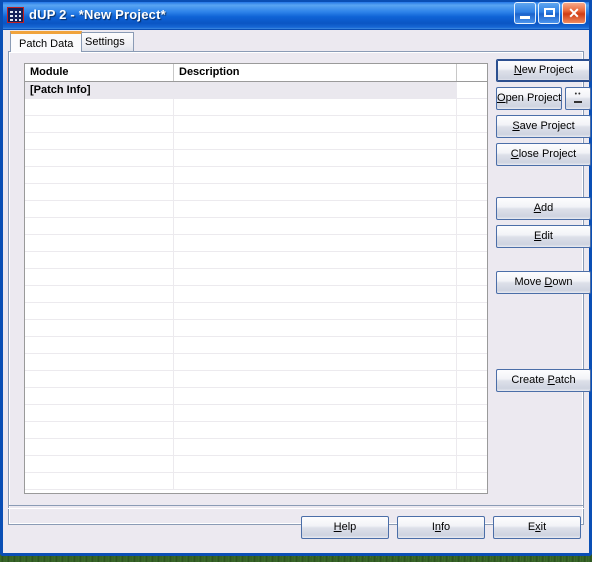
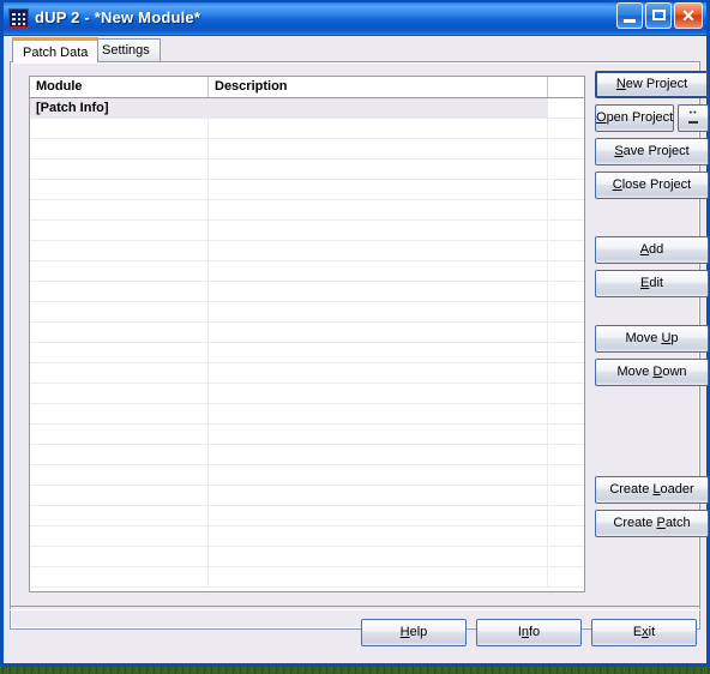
- dUP 2 - *New Project*
+ dUP 2 - *New Module*
  ✕
  Patch Data
  Settings
  Module
  Description
  [Patch Info]
  New Project
  Open Project
  Save Project
  Close Project
  Add
  Edit
+ Move Up
  Move Down
+ Create Loader
  Create Patch
  Help
  Info
  Exit
